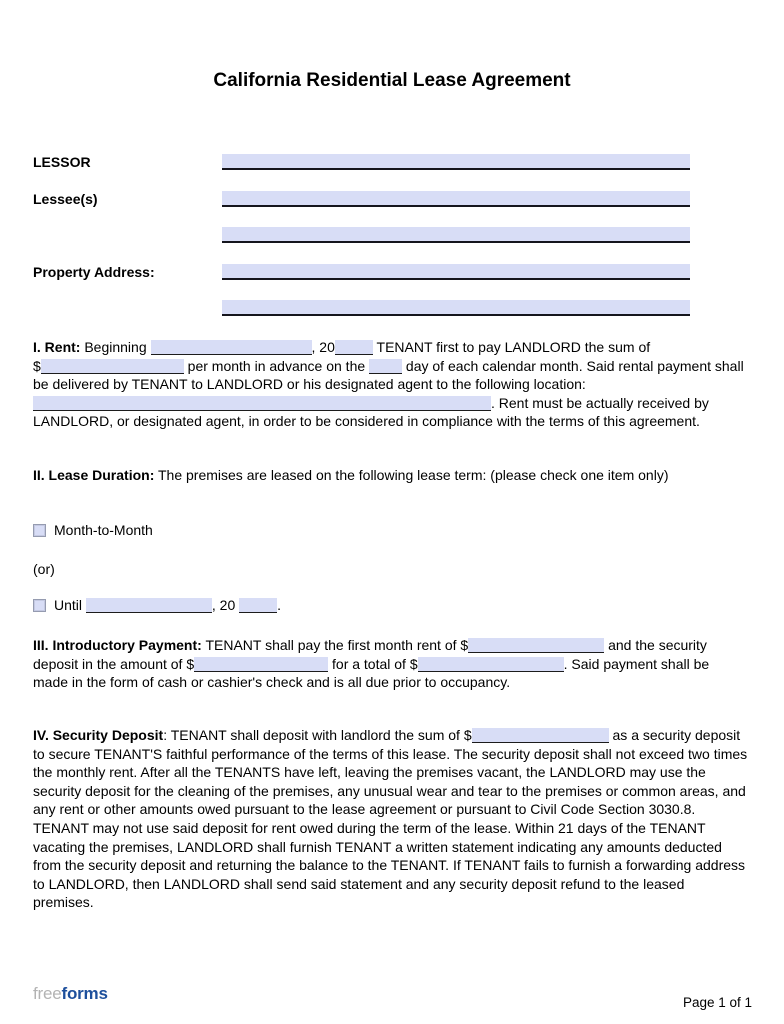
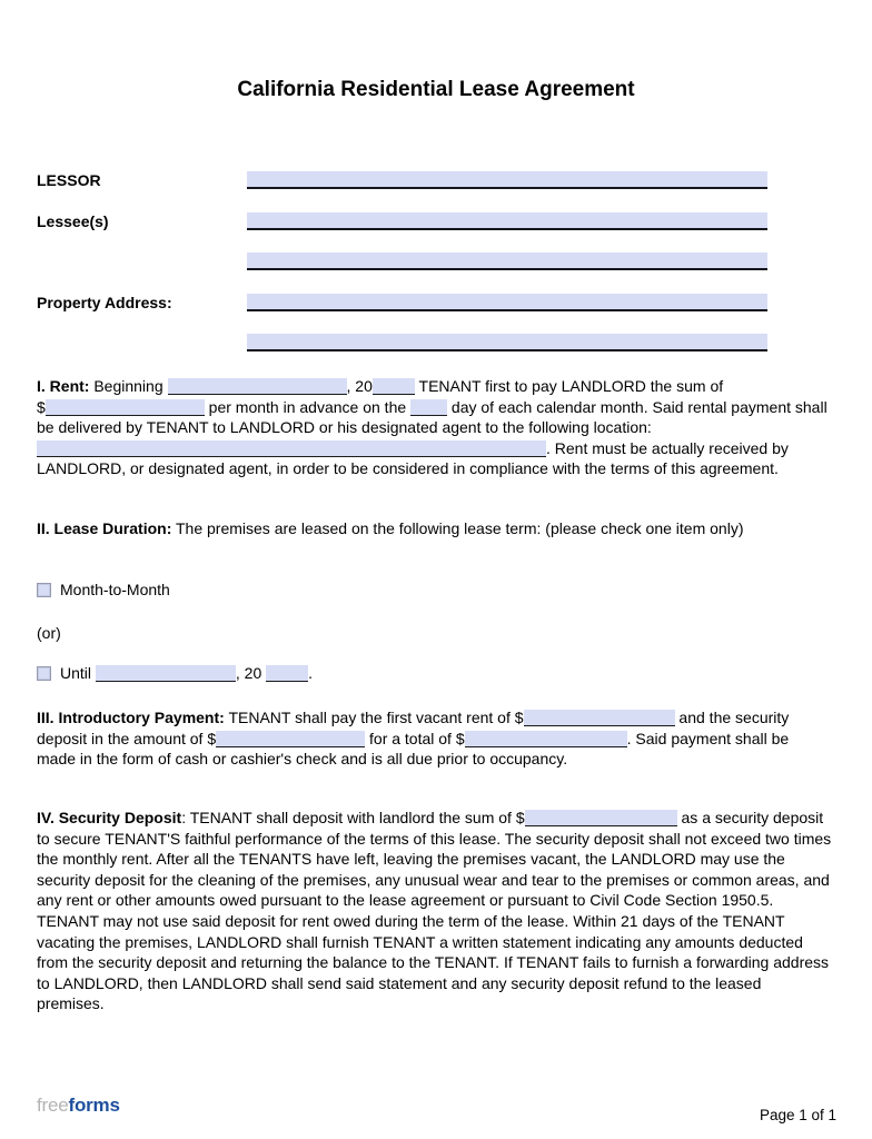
  California Residential Lease Agreement
  LESSOR
  Lessee(s)
  Property Address:
  I. Rent: Beginning , 20 TENANT first to pay LANDLORD the sum of $ per month in advance on the day of each calendar month. Said rental payment shall be delivered by TENANT to LANDLORD or his designated agent to the following location: . Rent must be actually received by LANDLORD, or designated agent, in order to be considered in compliance with the terms of this agreement.
  II. Lease Duration: The premises are leased on the following lease term: (please check one item only)
  Month-to-Month
  (or)
  Until , 20 .
- III. Introductory Payment: TENANT shall pay the first month rent of $ and the security deposit in the amount of $ for a total of $ . Said payment shall be made in the form of cash or cashier's check and is all due prior to occupancy.
+ III. Introductory Payment: TENANT shall pay the first vacant rent of $ and the security deposit in the amount of $ for a total of $ . Said payment shall be made in the form of cash or cashier's check and is all due prior to occupancy.
- IV. Security Deposit: TENANT shall deposit with landlord the sum of $ as a security deposit to secure TENANT'S faithful performance of the terms of this lease. The security deposit shall not exceed two times the monthly rent. After all the TENANTS have left, leaving the premises vacant, the LANDLORD may use the security deposit for the cleaning of the premises, any unusual wear and tear to the premises or common areas, and any rent or other amounts owed pursuant to the lease agreement or pursuant to Civil Code Section 3030.8. TENANT may not use said deposit for rent owed during the term of the lease. Within 21 days of the TENANT vacating the premises, LANDLORD shall furnish TENANT a written statement indicating any amounts deducted from the security deposit and returning the balance to the TENANT. If TENANT fails to furnish a forwarding address to LANDLORD, then LANDLORD shall send said statement and any security deposit refund to the leased premises.
+ IV. Security Deposit: TENANT shall deposit with landlord the sum of $ as a security deposit to secure TENANT'S faithful performance of the terms of this lease. The security deposit shall not exceed two times the monthly rent. After all the TENANTS have left, leaving the premises vacant, the LANDLORD may use the security deposit for the cleaning of the premises, any unusual wear and tear to the premises or common areas, and any rent or other amounts owed pursuant to the lease agreement or pursuant to Civil Code Section 1950.5. TENANT may not use said deposit for rent owed during the term of the lease. Within 21 days of the TENANT vacating the premises, LANDLORD shall furnish TENANT a written statement indicating any amounts deducted from the security deposit and returning the balance to the TENANT. If TENANT fails to furnish a forwarding address to LANDLORD, then LANDLORD shall send said statement and any security deposit refund to the leased premises.
  freeforms
  Page 1 of 1
